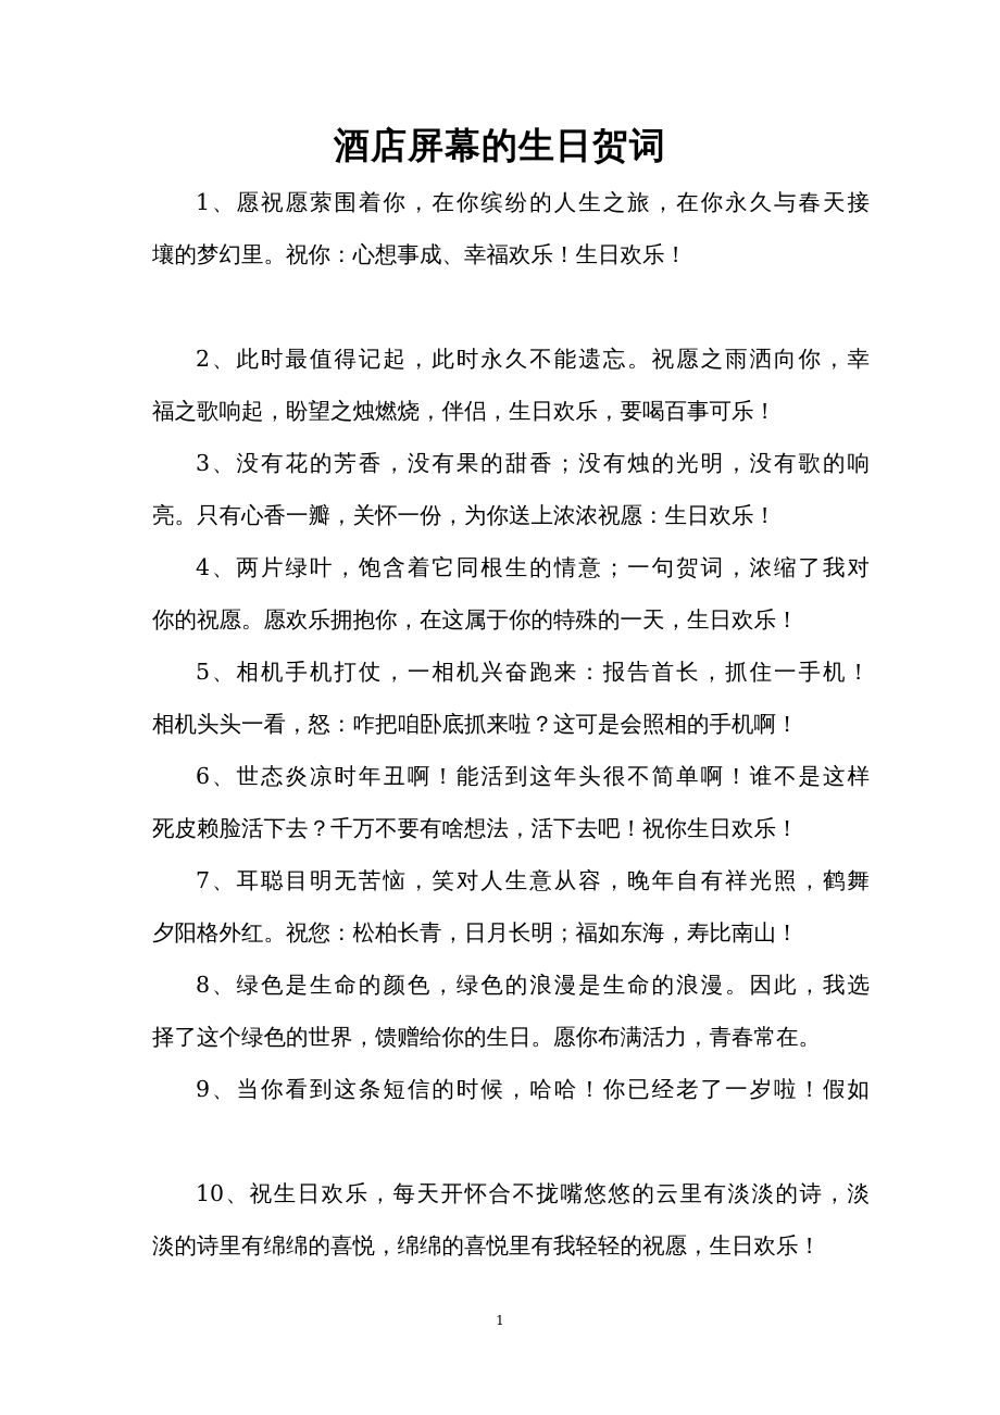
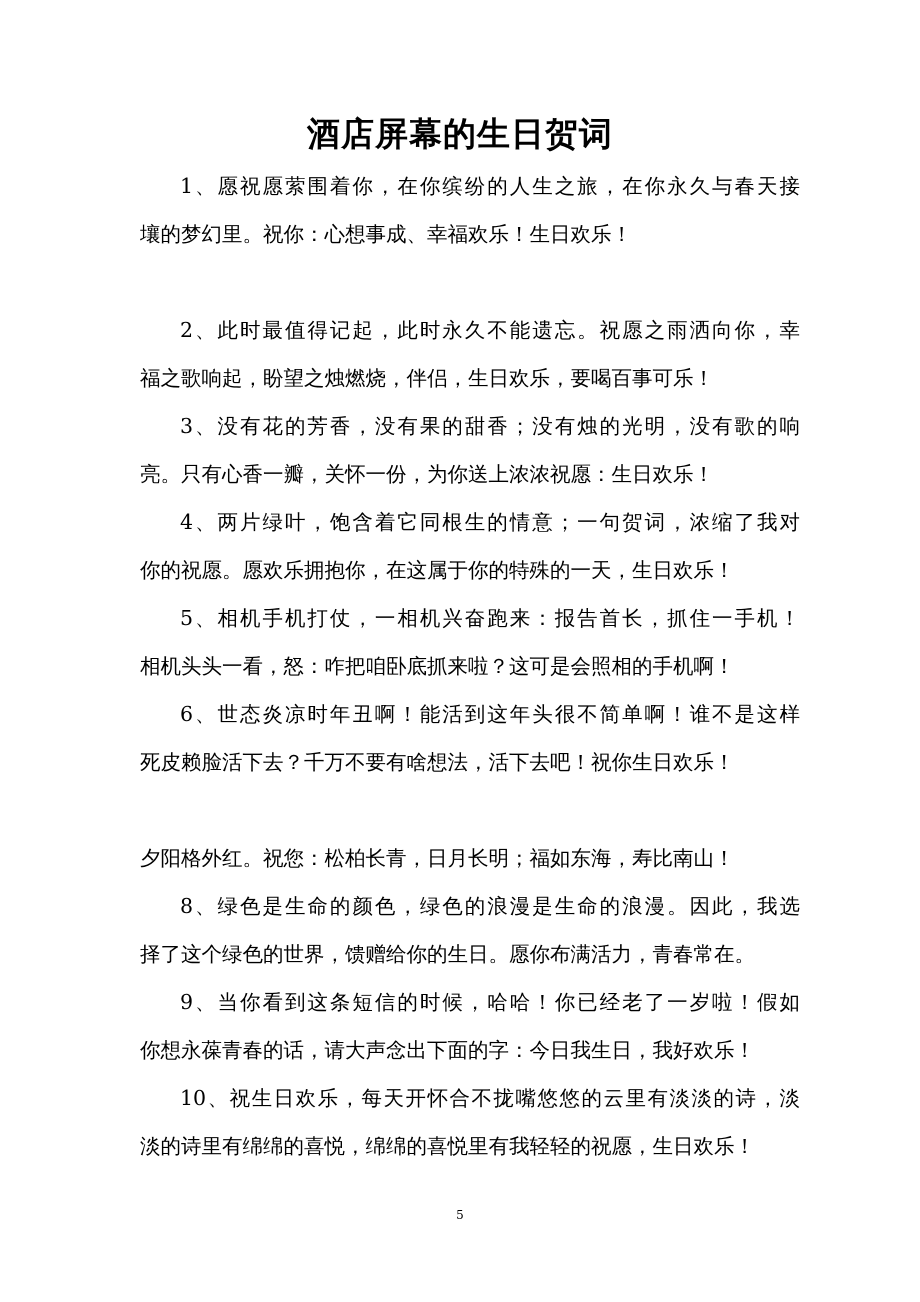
  酒店屏幕的生日贺词
  1、愿祝愿萦围着你，在你缤纷的人生之旅，在你永久与春天接
  壤的梦幻里。祝你：心想事成、幸福欢乐！生日欢乐！
  2、此时最值得记起，此时永久不能遗忘。祝愿之雨洒向你，幸
  福之歌响起，盼望之烛燃烧，伴侣，生日欢乐，要喝百事可乐！
  3、没有花的芳香，没有果的甜香；没有烛的光明，没有歌的响
  亮。只有心香一瓣，关怀一份，为你送上浓浓祝愿：生日欢乐！
  4、两片绿叶，饱含着它同根生的情意；一句贺词，浓缩了我对
  你的祝愿。愿欢乐拥抱你，在这属于你的特殊的一天，生日欢乐！
  5、相机手机打仗，一相机兴奋跑来：报告首长，抓住一手机！
  相机头头一看，怒：咋把咱卧底抓来啦？这可是会照相的手机啊！
  6、世态炎凉时年丑啊！能活到这年头很不简单啊！谁不是这样
  死皮赖脸活下去？千万不要有啥想法，活下去吧！祝你生日欢乐！
- 7、耳聪目明无苦恼，笑对人生意从容，晚年自有祥光照，鹤舞
  夕阳格外红。祝您：松柏长青，日月长明；福如东海，寿比南山！
  8、绿色是生命的颜色，绿色的浪漫是生命的浪漫。因此，我选
  择了这个绿色的世界，馈赠给你的生日。愿你布满活力，青春常在。
  9、当你看到这条短信的时候，哈哈！你已经老了一岁啦！假如
+ 你想永葆青春的话，请大声念出下面的字：今日我生日，我好欢乐！
  10、祝生日欢乐，每天开怀合不拢嘴悠悠的云里有淡淡的诗，淡
  淡的诗里有绵绵的喜悦，绵绵的喜悦里有我轻轻的祝愿，生日欢乐！
- 1
+ 5
